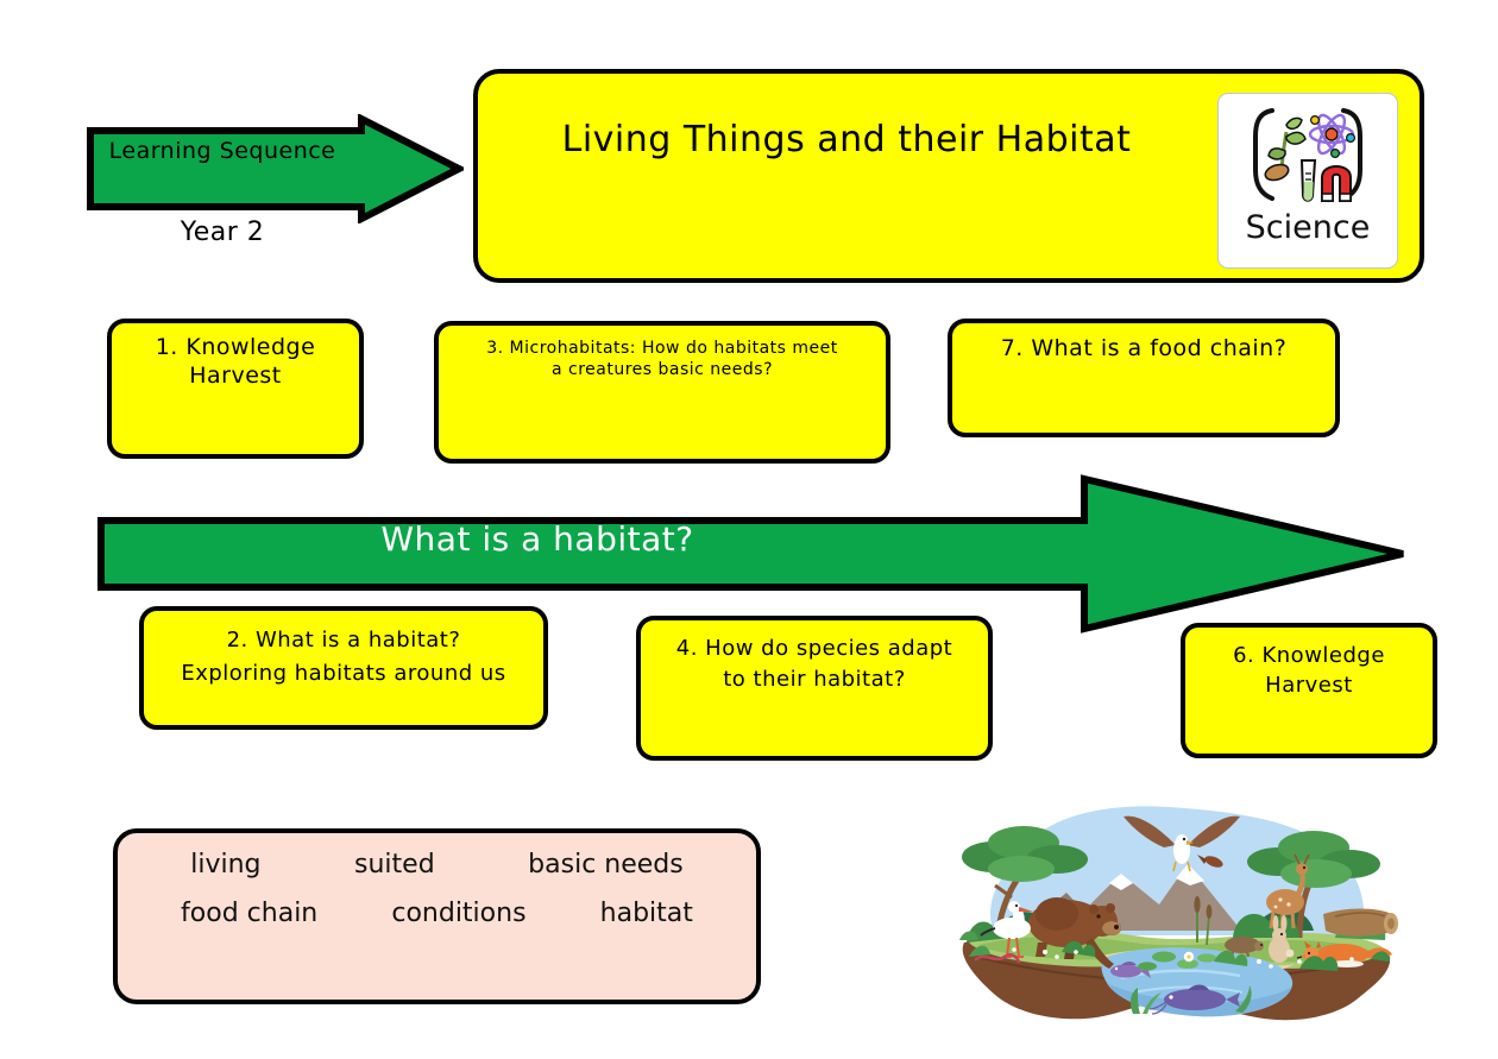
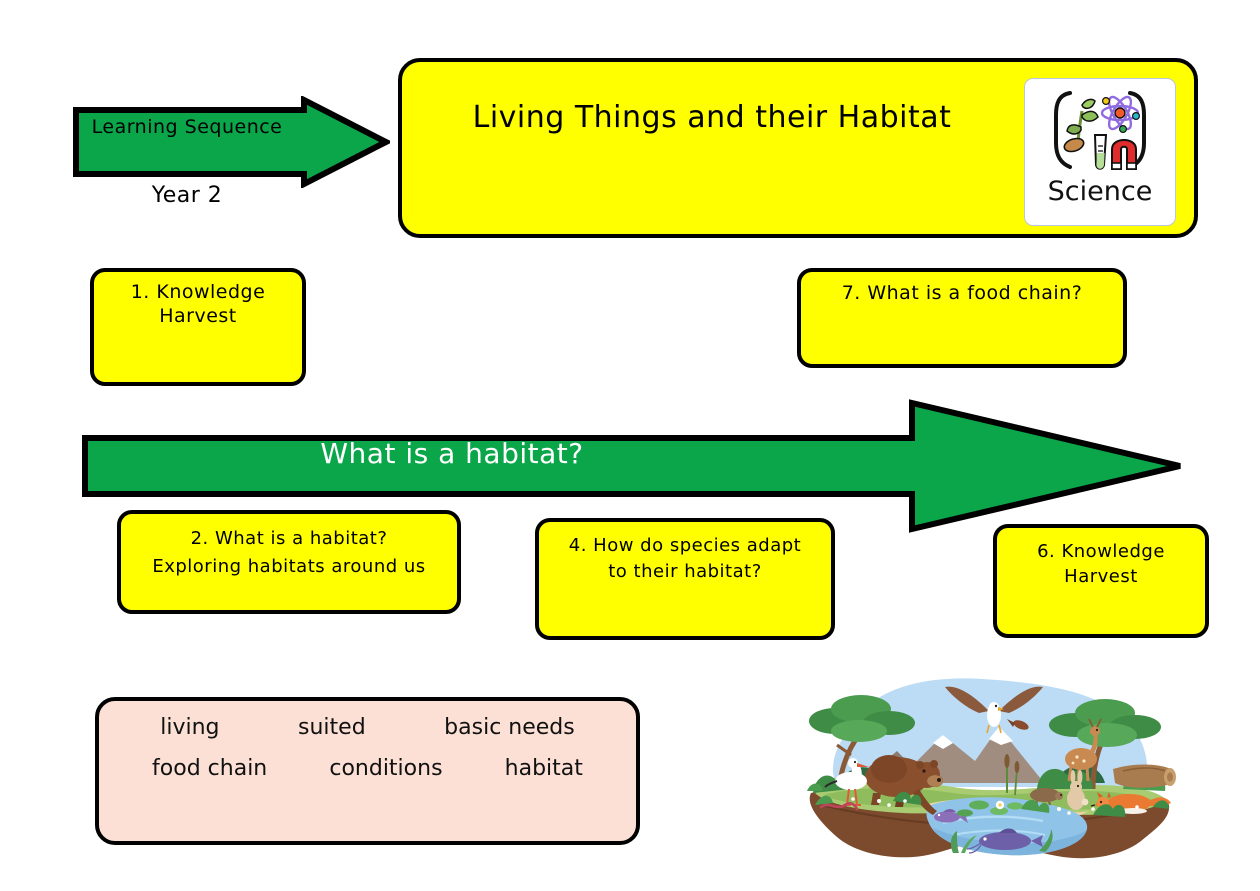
  Learning Sequence
  Year 2
  Living Things and their Habitat
  Science
  1. Knowledge
  Harvest
- 3. Microhabitats: How do habitats meet
- a creatures basic needs?
  7. What is a food chain?
  What is a habitat?
  2. What is a habitat?
  Exploring habitats around us
  4. How do species adapt
  to their habitat?
  6. Knowledge
  Harvest
  living
  suited
  basic needs
  food chain
  conditions
  habitat
